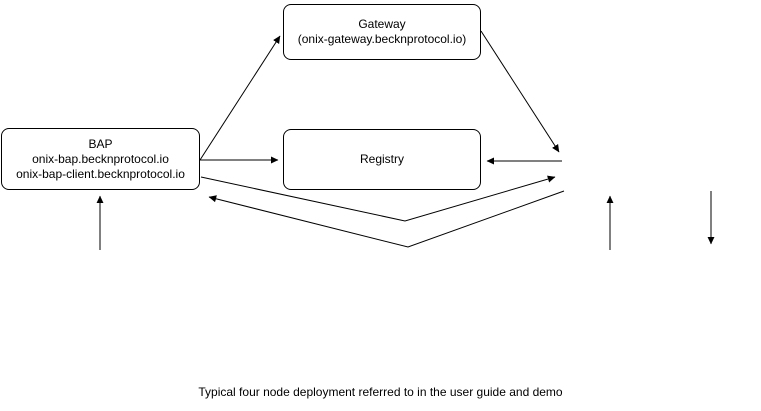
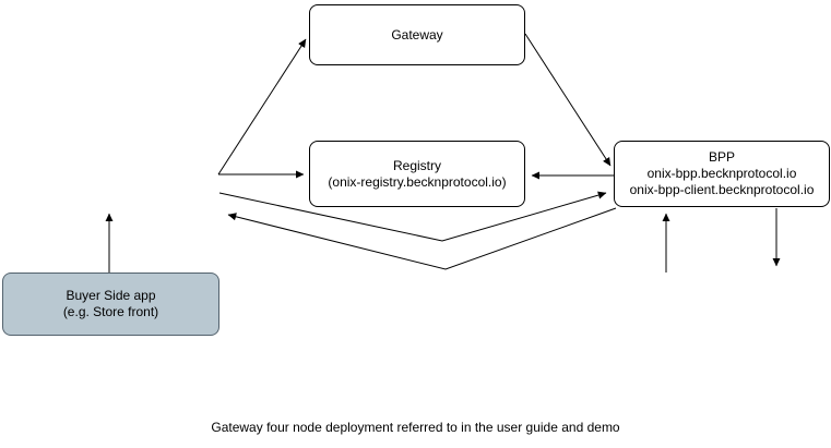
  Gateway
- (onix-gateway.becknprotocol.io)
- BAP
- onix-bap.becknprotocol.io
- onix-bap-client.becknprotocol.io
  Registry
+ (onix-registry.becknprotocol.io)
+ BPP
+ onix-bpp.becknprotocol.io
+ onix-bpp-client.becknprotocol.io
+ Buyer Side app
+ (e.g. Store front)
- Typical four node deployment referred to in the user guide and demo
+ Gateway four node deployment referred to in the user guide and demo
